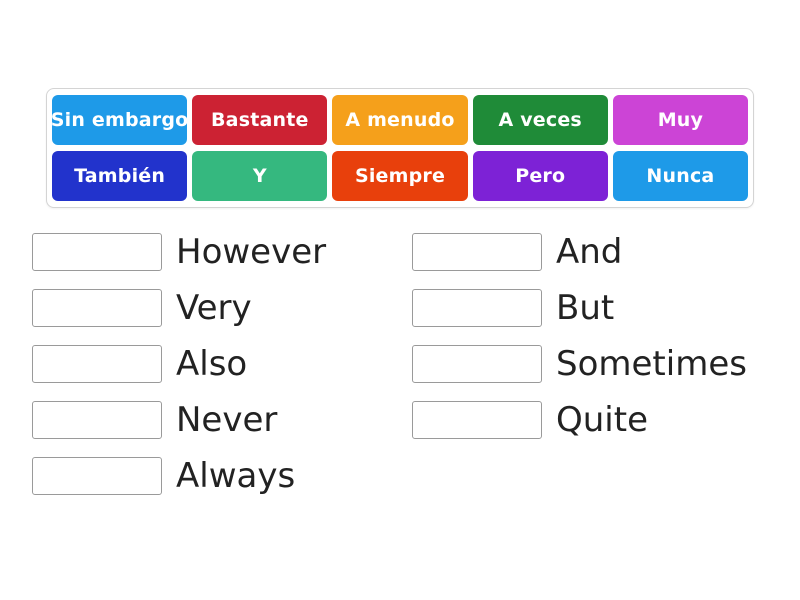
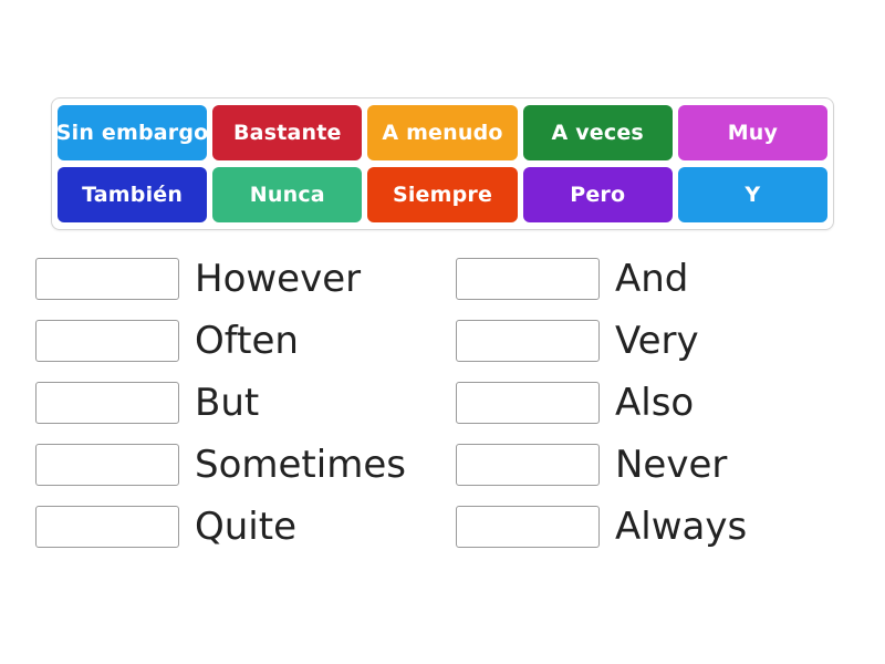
  Sin embargo
  Bastante
  A menudo
  A veces
  Muy
  También
- Y
+ Nunca
  Siempre
  Pero
- Nunca
+ Y
  However
  And
+ Often
  Very
  But
  Also
  Sometimes
  Never
  Quite
  Always
